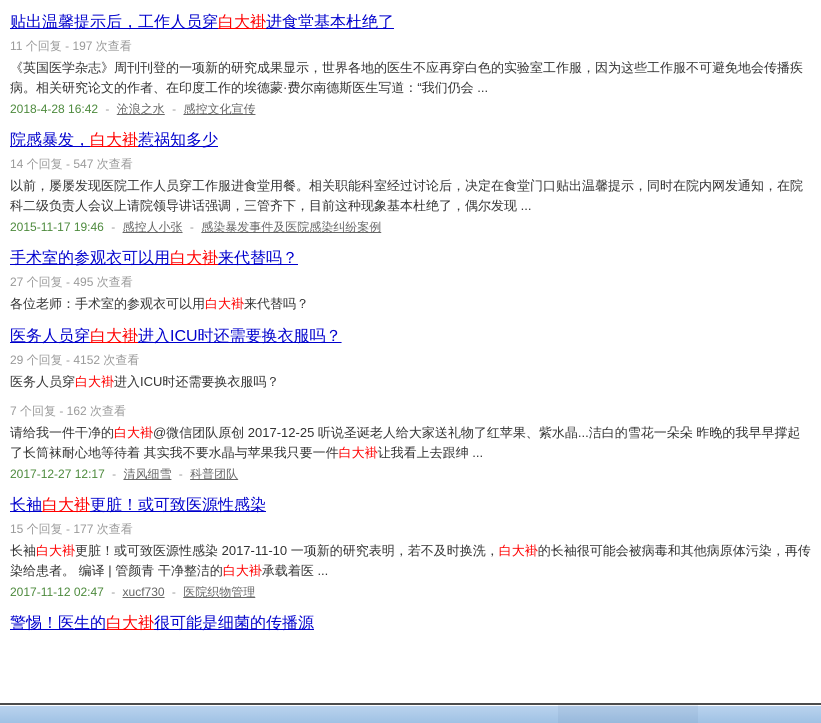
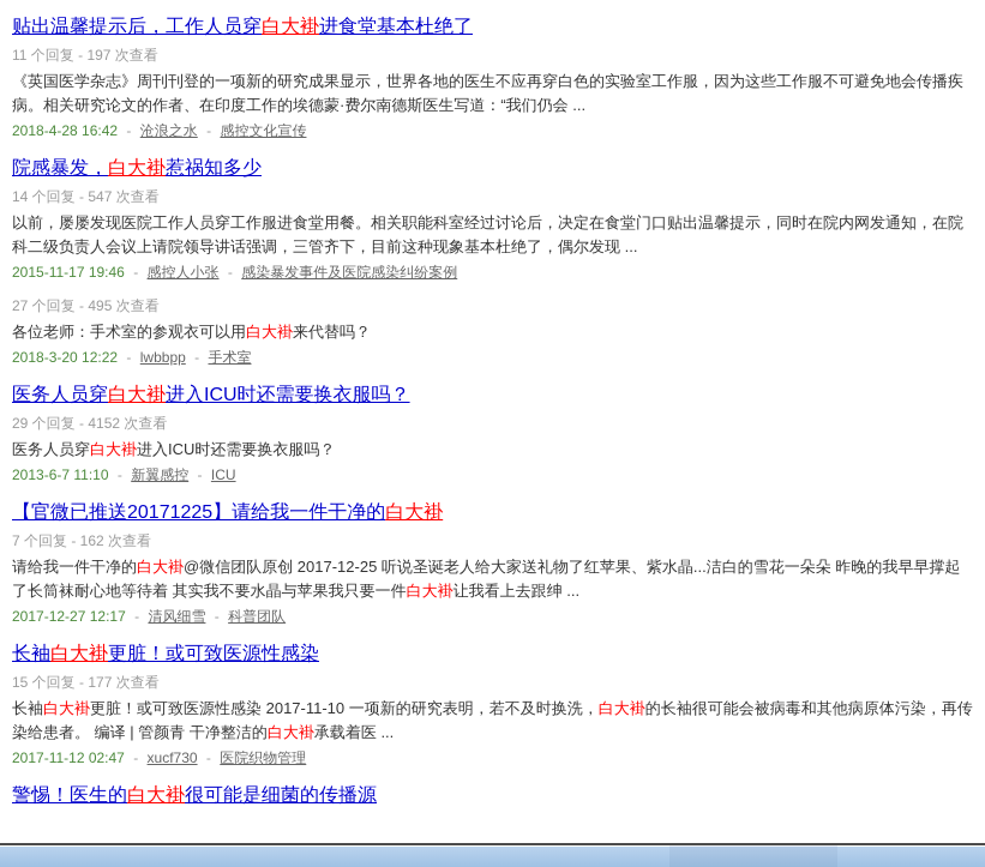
  贴出温馨提示后，工作人员穿白大褂进食堂基本杜绝了
  11 个回复 - 197 次查看
  《英国医学杂志》周刊刊登的一项新的研究成果显示，世界各地的医生不应再穿白色的实验室工作服，因为这些工作服不可避免地会传播疾病。相关研究论文的作者、在印度工作的埃德蒙·费尔南德斯医生写道：“我们仍会 ...
  2018-4-28 16:42 - 沧浪之水 - 感控文化宣传
  院感暴发，白大褂惹祸知多少
  14 个回复 - 547 次查看
  以前，屡屡发现医院工作人员穿工作服进食堂用餐。相关职能科室经过讨论后，决定在食堂门口贴出温馨提示，同时在院内网发通知，在院科二级负责人会议上请院领导讲话强调，三管齐下，目前这种现象基本杜绝了，偶尔发现 ...
  2015-11-17 19:46 - 感控人小张 - 感染暴发事件及医院感染纠纷案例
- 手术室的参观衣可以用白大褂来代替吗？
  27 个回复 - 495 次查看
  各位老师：手术室的参观衣可以用白大褂来代替吗？
+ 2018-3-20 12:22 - lwbbpp - 手术室
  医务人员穿白大褂进入ICU时还需要换衣服吗？
  29 个回复 - 4152 次查看
  医务人员穿白大褂进入ICU时还需要换衣服吗？
+ 2013-6-7 11:10 - 新翼感控 - ICU
+ 【官微已推送20171225】请给我一件干净的白大褂
  7 个回复 - 162 次查看
  请给我一件干净的白大褂@微信团队原创 2017-12-25 听说圣诞老人给大家送礼物了红苹果、紫水晶...洁白的雪花一朵朵 昨晚的我早早撑起了长筒袜耐心地等待着 其实我不要水晶与苹果我只要一件白大褂让我看上去跟绅 ...
  2017-12-27 12:17 - 清风细雪 - 科普团队
  长袖白大褂更脏！或可致医源性感染
  15 个回复 - 177 次查看
  长袖白大褂更脏！或可致医源性感染 2017-11-10 一项新的研究表明，若不及时换洗，白大褂的长袖很可能会被病毒和其他病原体污染，再传染给患者。 编译 | 管颜青 干净整洁的白大褂承载着医 ...
  2017-11-12 02:47 - xucf730 - 医院织物管理
  警惕！医生的白大褂很可能是细菌的传播源
